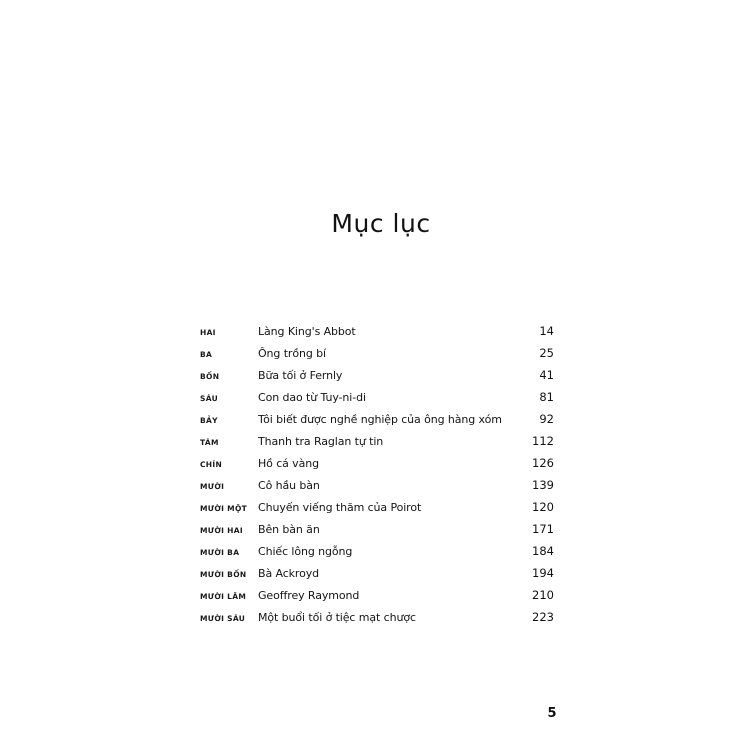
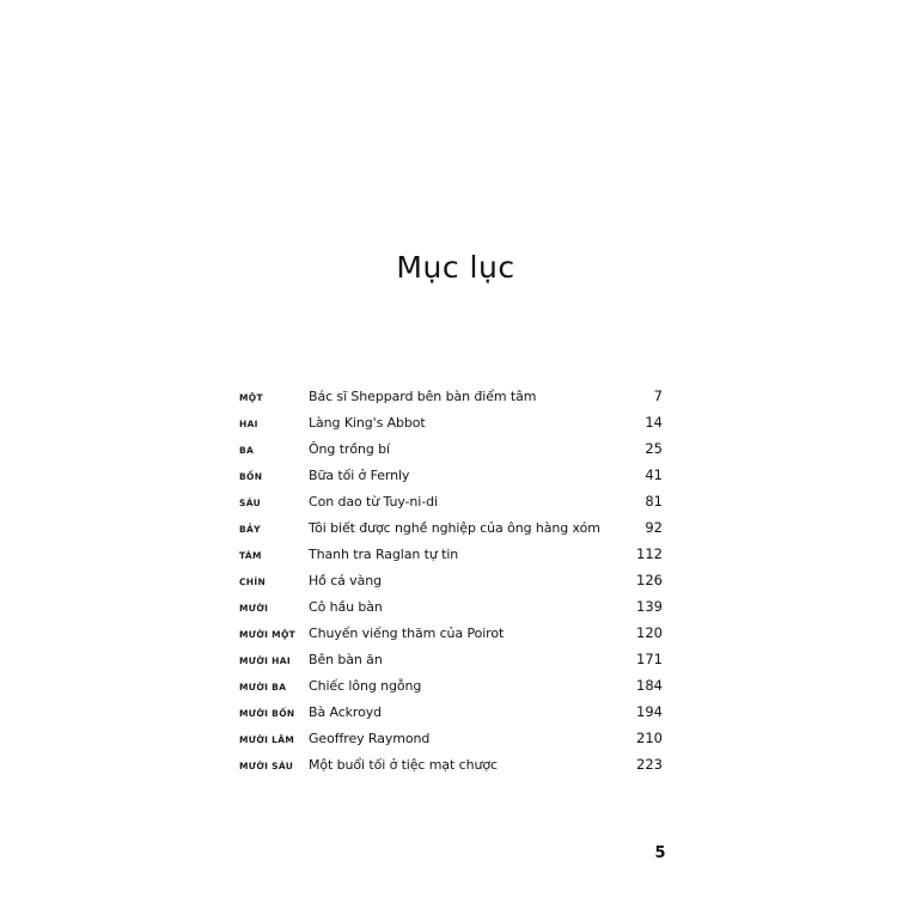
  Mục lục
+ MỘT
+ Bác sĩ Sheppard bên bàn điểm tâm
+ 7
  HAI
  Làng King's Abbot
  14
  BA
  Ông trồng bí
  25
  BỐN
  Bữa tối ở Fernly
  41
  SÁU
  Con dao từ Tuy-ni-di
  81
  BẢY
  Tôi biết được nghề nghiệp của ông hàng xóm
  92
  TÁM
  Thanh tra Raglan tự tin
  112
  CHÍN
  Hồ cá vàng
  126
  MƯỜI
  Cô hầu bàn
  139
  MƯỜI MỘT
  Chuyến viếng thăm của Poirot
  120
  MƯỜI HAI
  Bên bàn ăn
  171
  MƯỜI BA
  Chiếc lông ngỗng
  184
  MƯỜI BỐN
  Bà Ackroyd
  194
  MƯỜI LĂM
  Geoffrey Raymond
  210
  MƯỜI SÁU
  Một buổi tối ở tiệc mạt chược
  223
  5
